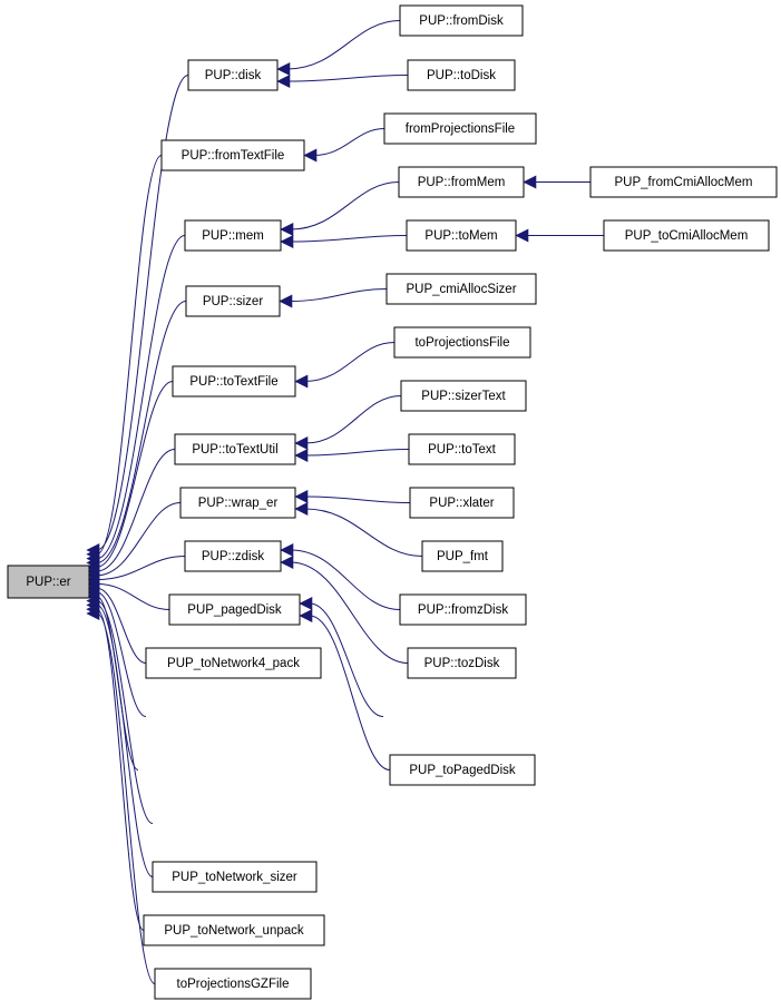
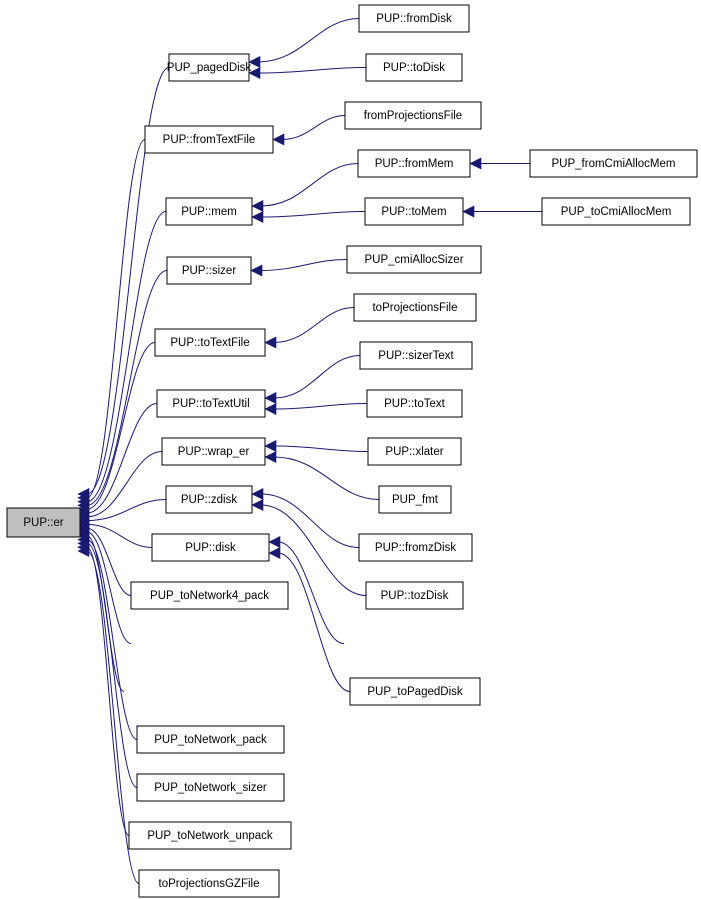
  PUP::er
- PUP::disk
+ PUP_pagedDisk
  PUP::fromDisk
  PUP::toDisk
  PUP::fromTextFile
  fromProjectionsFile
  PUP::mem
  PUP::fromMem
  PUP::toMem
  PUP_fromCmiAllocMem
  PUP_toCmiAllocMem
  PUP::sizer
  PUP_cmiAllocSizer
  PUP::toTextFile
  toProjectionsFile
  PUP::toTextUtil
  PUP::sizerText
  PUP::toText
  PUP::wrap_er
  PUP::xlater
  PUP_fmt
  PUP::zdisk
  PUP::fromzDisk
  PUP::tozDisk
- PUP_pagedDisk
+ PUP::disk
  PUP_toPagedDisk
  PUP_toNetwork4_pack
+ PUP_toNetwork_pack
  PUP_toNetwork_sizer
  PUP_toNetwork_unpack
  toProjectionsGZFile
